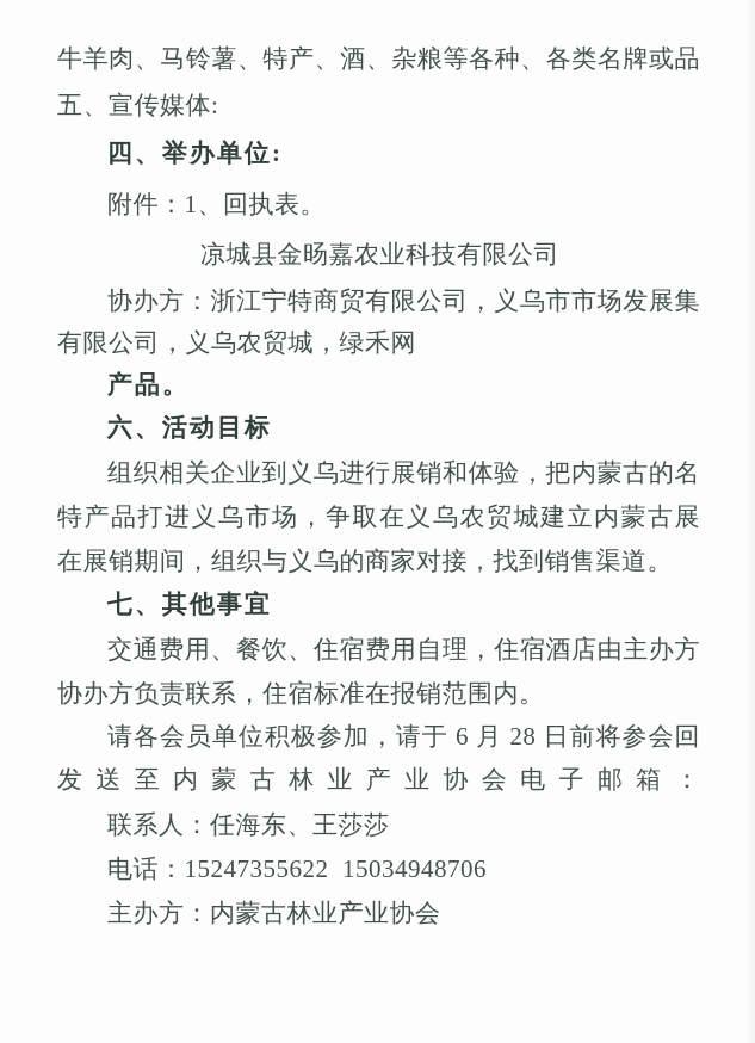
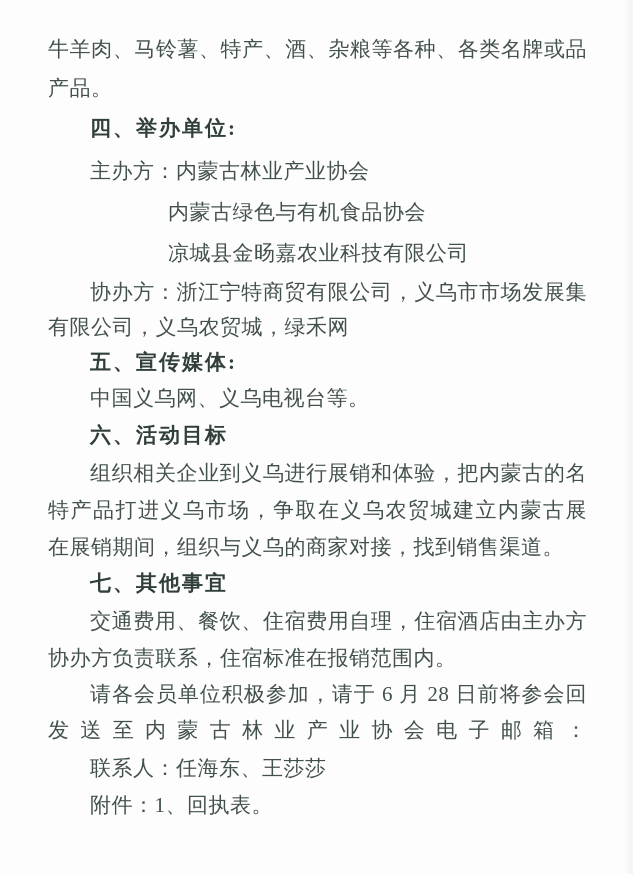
  牛羊肉、马铃薯、特产、酒、杂粮等各种、各类名牌或品
- 五、宣传媒体:
+ 产品。
  四、举办单位:
- 附件：1、回执表。
+ 主办方：内蒙古林业产业协会
+ 内蒙古绿色与有机食品协会
  凉城县金旸嘉农业科技有限公司
  协办方：浙江宁特商贸有限公司，义乌市市场发展集
  有限公司，义乌农贸城，绿禾网
- 产品。
+ 五、宣传媒体:
+ 中国义乌网、义乌电视台等。
  六、活动目标
  组织相关企业到义乌进行展销和体验，把内蒙古的名
  特产品打进义乌市场，争取在义乌农贸城建立内蒙古展
  在展销期间，组织与义乌的商家对接，找到销售渠道。
  七、其他事宜
  交通费用、餐饮、住宿费用自理，住宿酒店由主办方
  协办方负责联系，住宿标准在报销范围内。
  请各会员单位积极参加，请于 6 月 28 日前将参会回
  联系人：任海东、王莎莎
- 电话：15247355622 15034948706
- 主办方：内蒙古林业产业协会
+ 附件：1、回执表。
